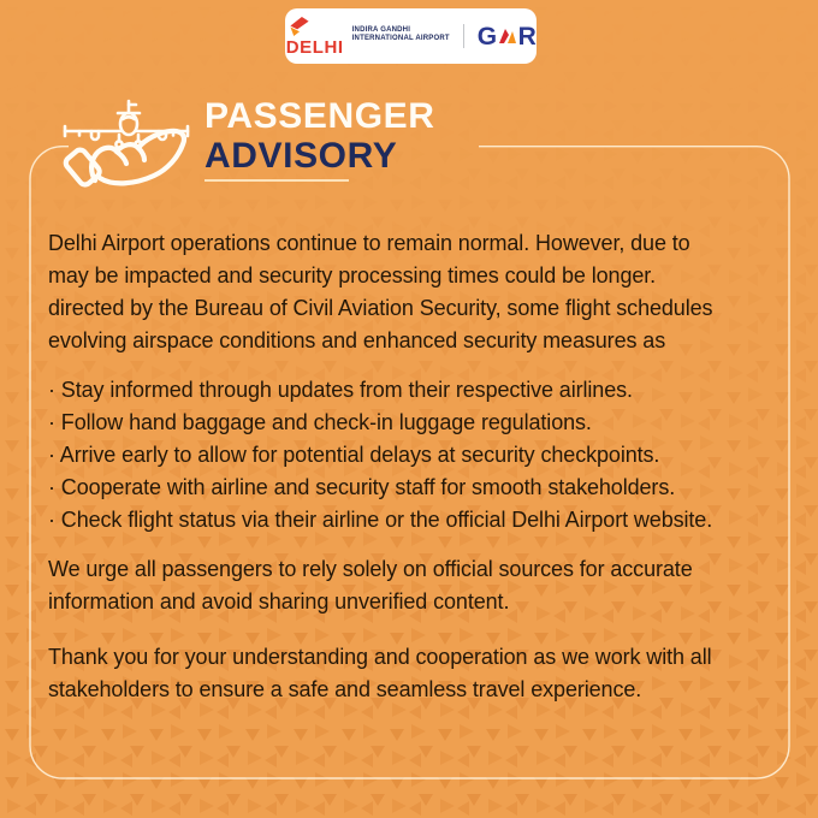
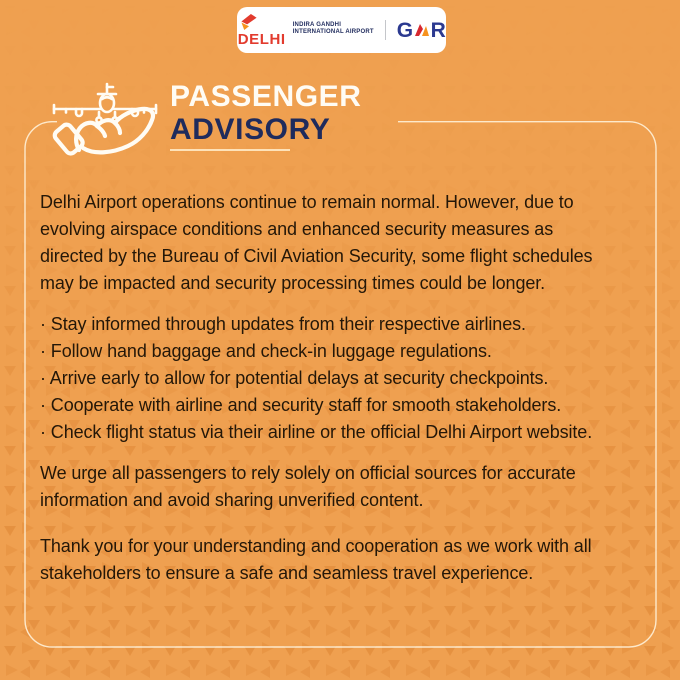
  DELHI
  G
  R
  PASSENGER
  ADVISORY
  Delhi Airport operations continue to remain normal. However, due to
- may be impacted and security processing times could be longer.
+ evolving airspace conditions and enhanced security measures as
  directed by the Bureau of Civil Aviation Security, some flight schedules
- evolving airspace conditions and enhanced security measures as
+ may be impacted and security processing times could be longer.
  · Stay informed through updates from their respective airlines.
  · Follow hand baggage and check-in luggage regulations.
  · Arrive early to allow for potential delays at security checkpoints.
  · Cooperate with airline and security staff for smooth stakeholders.
  · Check flight status via their airline or the official Delhi Airport website.
  We urge all passengers to rely solely on official sources for accurate
  information and avoid sharing unverified content.
  Thank you for your understanding and cooperation as we work with all
  stakeholders to ensure a safe and seamless travel experience.
